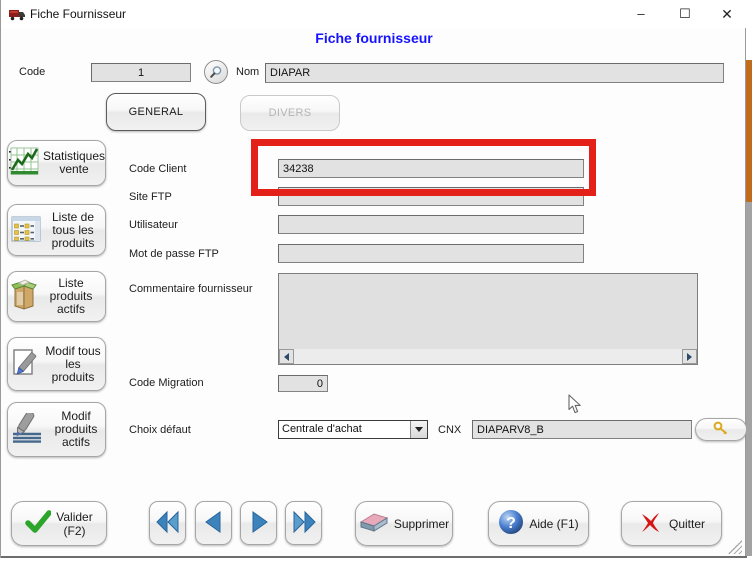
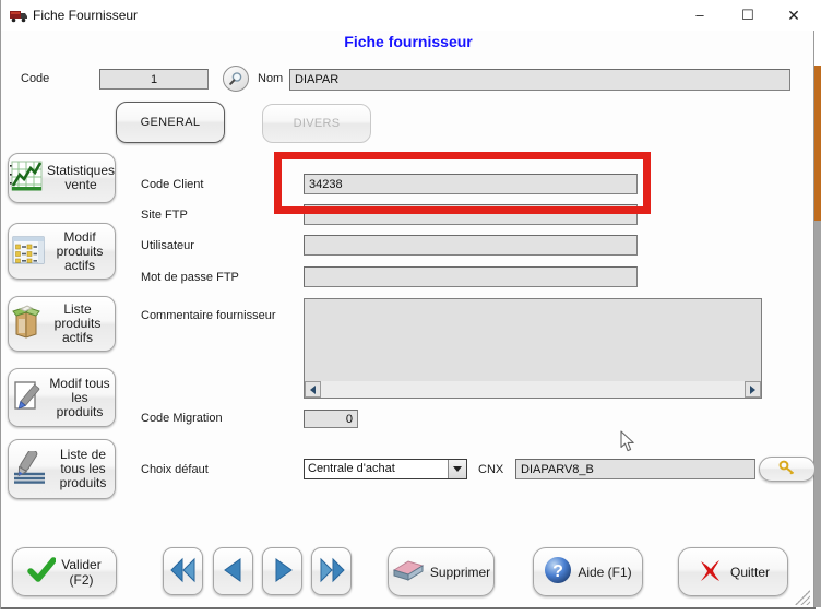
  Fiche Fournisseur
  –
  ☐
  ✕
  Fiche fournisseur
  Code
  1
  Nom
  DIAPAR
  GENERAL
  DIVERS
  Statistiques vente
- Liste de tous les produits
+ Modif produits actifs
  Liste produits actifs
  Modif tous les produits
- Modif produits actifs
+ Liste de tous les produits
  Code Client
  Site FTP
  Utilisateur
  Mot de passe FTP
  Commentaire fournisseur
  Code Migration
  Choix défaut
  34238
  0
  Centrale d'achat
  CNX
  DIAPARV8_B
  Valider
  (F2)
  Supprimer
  ?
  Aide (F1)
  Quitter
